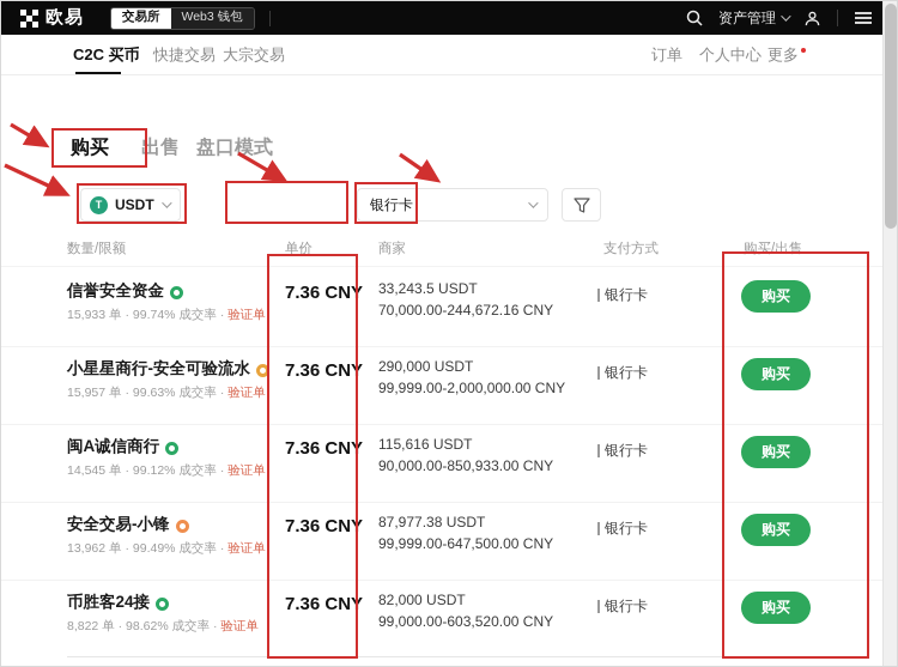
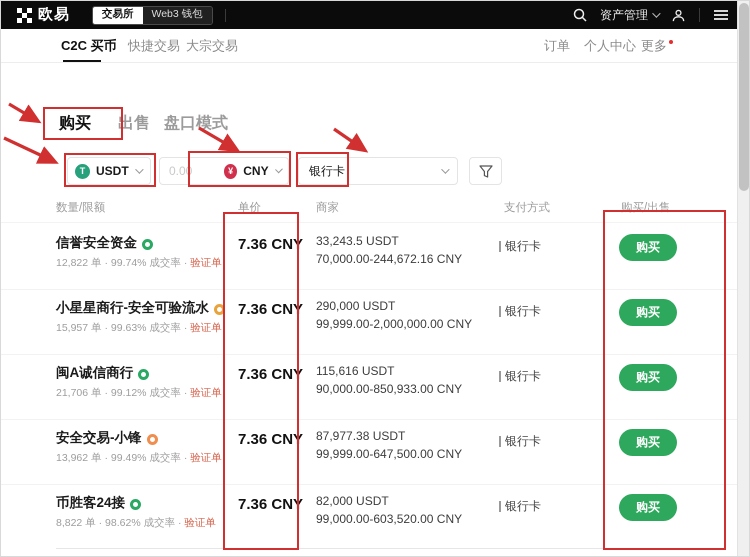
  欧易
  交易所
  Web3 钱包
  资产管理
  C2C 买币
  快捷交易
  大宗交易
  订单
  个人中心
  更多
  购买
  出售
  盘口模式
  T
  USDT
+ 0.00
+ ¥
+ CNY
  银行卡
  数量/限额
  单价
  商家
  支付方式
  购买/出售
  信誉安全资金
- 15,933 单 · 99.74% 成交率 · 验证单
+ 12,822 单 · 99.74% 成交率 · 验证单
  7.36 CNY
  33,243.5 USDT
  70,000.00-244,672.16 CNY
  银行卡
  购买
  小星星商行-安全可验流水
  15,957 单 · 99.63% 成交率 · 验证单
  7.36 CNY
  290,000 USDT
  99,999.00-2,000,000.00 CNY
  银行卡
  购买
  闽A诚信商行
- 14,545 单 · 99.12% 成交率 · 验证单
+ 21,706 单 · 99.12% 成交率 · 验证单
  7.36 CNY
  115,616 USDT
  90,000.00-850,933.00 CNY
  银行卡
  购买
  安全交易-小锋
  13,962 单 · 99.49% 成交率 · 验证单
  7.36 CNY
  87,977.38 USDT
  99,999.00-647,500.00 CNY
  银行卡
  购买
  币胜客24接
  8,822 单 · 98.62% 成交率 · 验证单
  7.36 CNY
  82,000 USDT
  99,000.00-603,520.00 CNY
  银行卡
  购买
